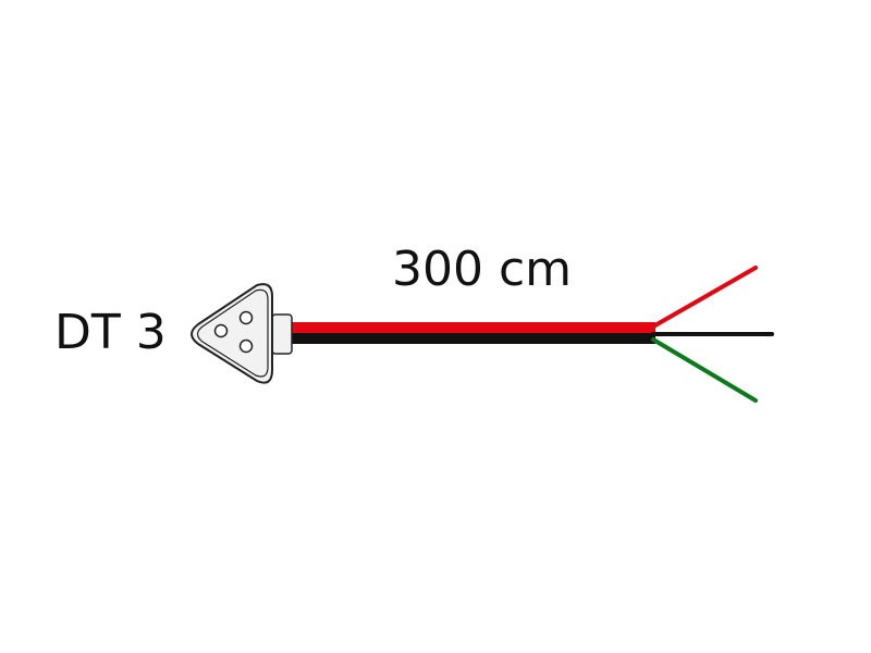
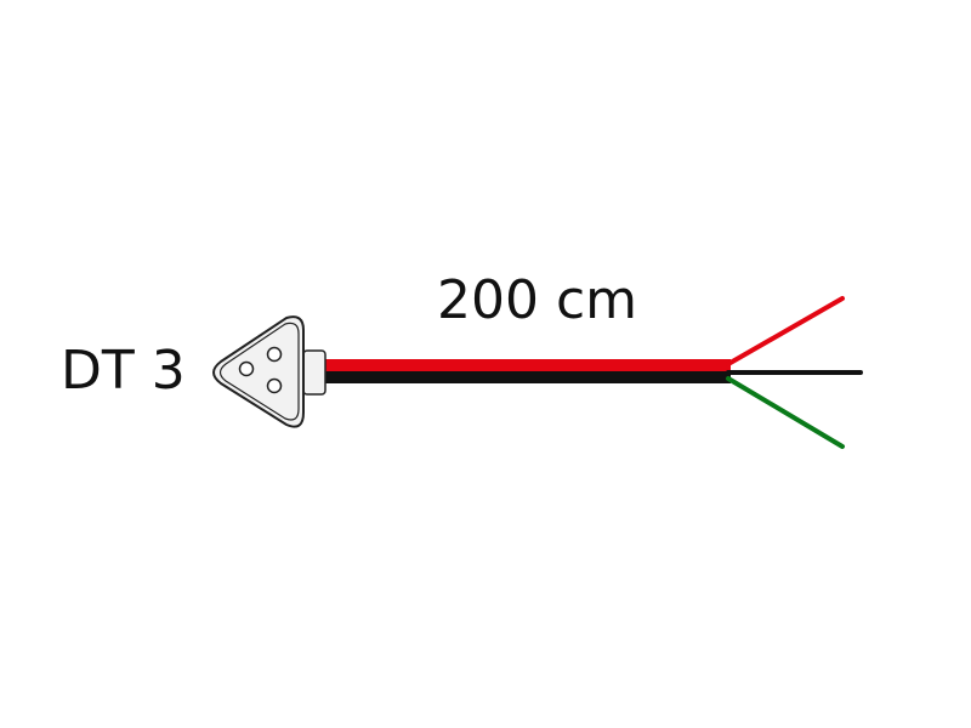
  DT 3
- 300 cm
+ 200 cm
